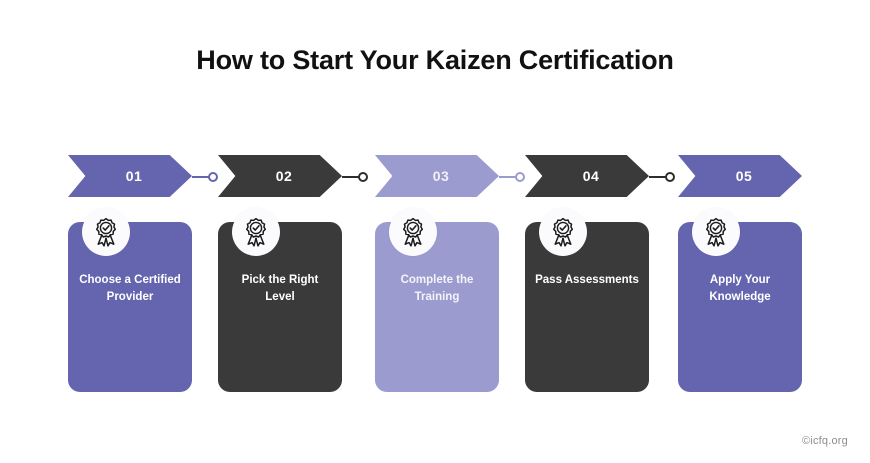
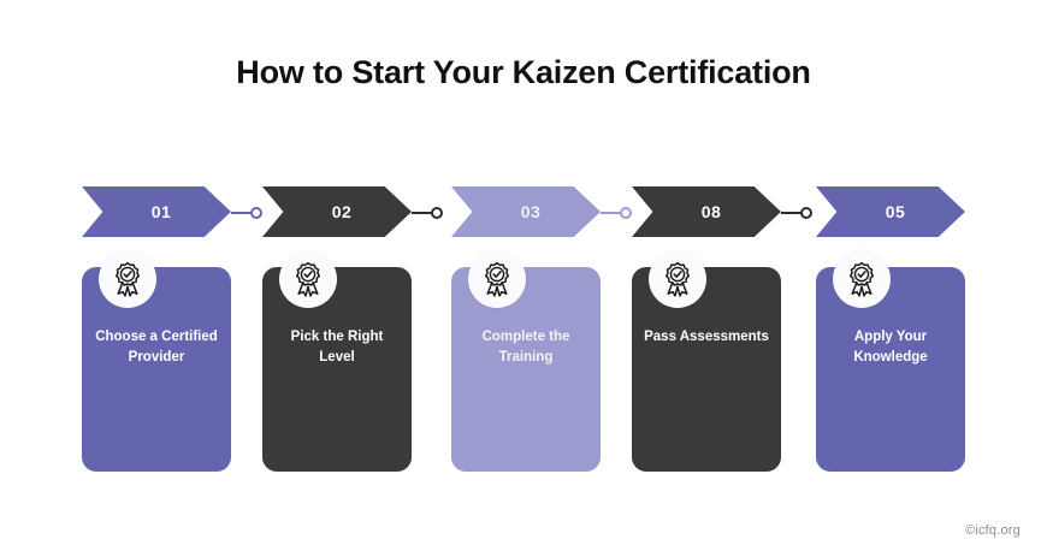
  How to Start Your Kaizen Certification
  01
  02
  03
- 04
+ 08
  05
  Choose a Certified Provider
  Pick the Right Level
  Complete the Training
  Pass Assessments
  Apply Your Knowledge
  ©icfq.org
